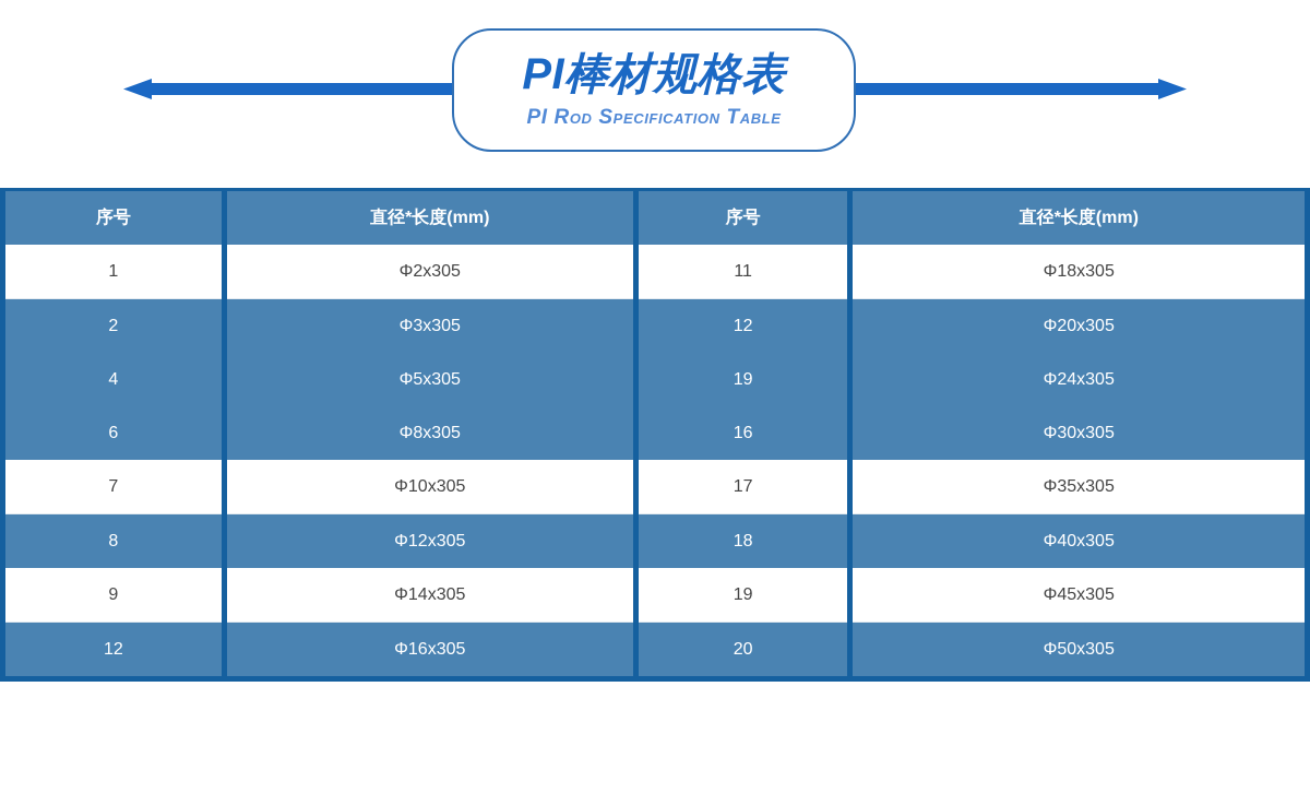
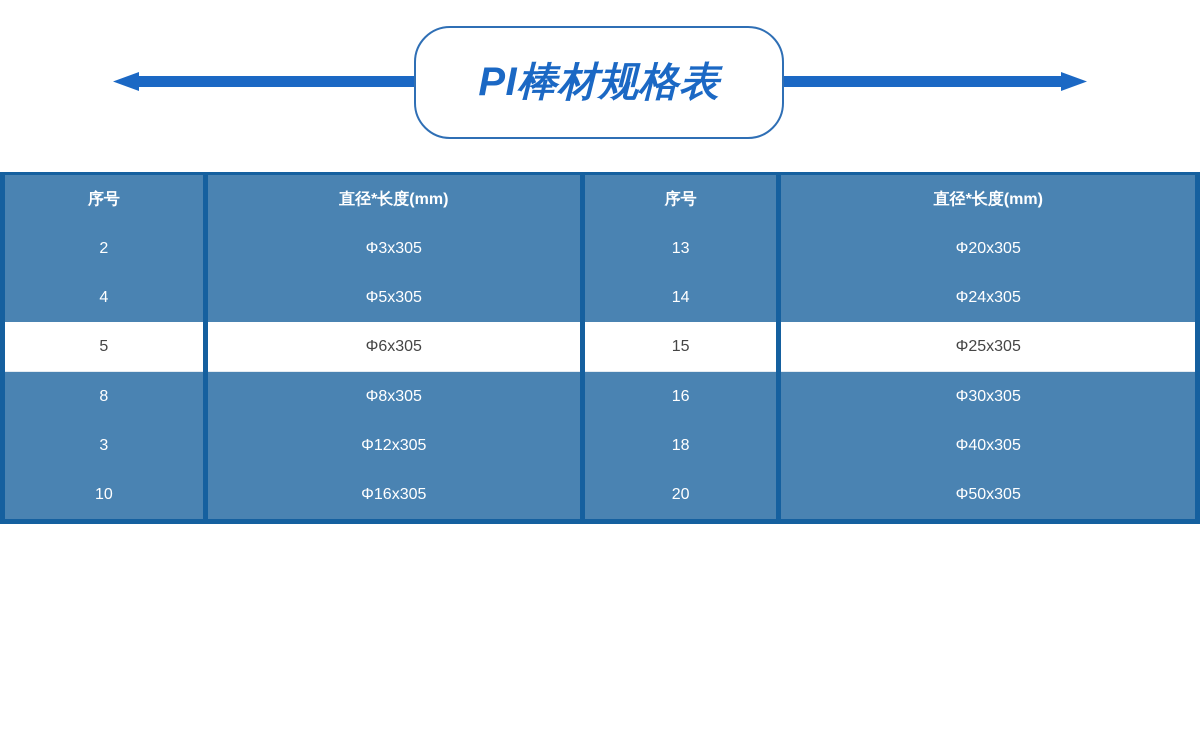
  PI棒材规格表
- PI Rod Specification Table
  序号	直径*长度(mm)	序号	直径*长度(mm)
- 1	Φ2x305	11	Φ18x305
- 2	Φ3x305	12	Φ20x305
+ 2	Φ3x305	13	Φ20x305
- 4	Φ5x305	19	Φ24x305
+ 4	Φ5x305	14	Φ24x305
+ 5	Φ6x305	15	Φ25x305
- 6	Φ8x305	16	Φ30x305
+ 8	Φ8x305	16	Φ30x305
- 7	Φ10x305	17	Φ35x305
- 8	Φ12x305	18	Φ40x305
+ 3	Φ12x305	18	Φ40x305
- 9	Φ14x305	19	Φ45x305
- 12	Φ16x305	20	Φ50x305
+ 10	Φ16x305	20	Φ50x305
